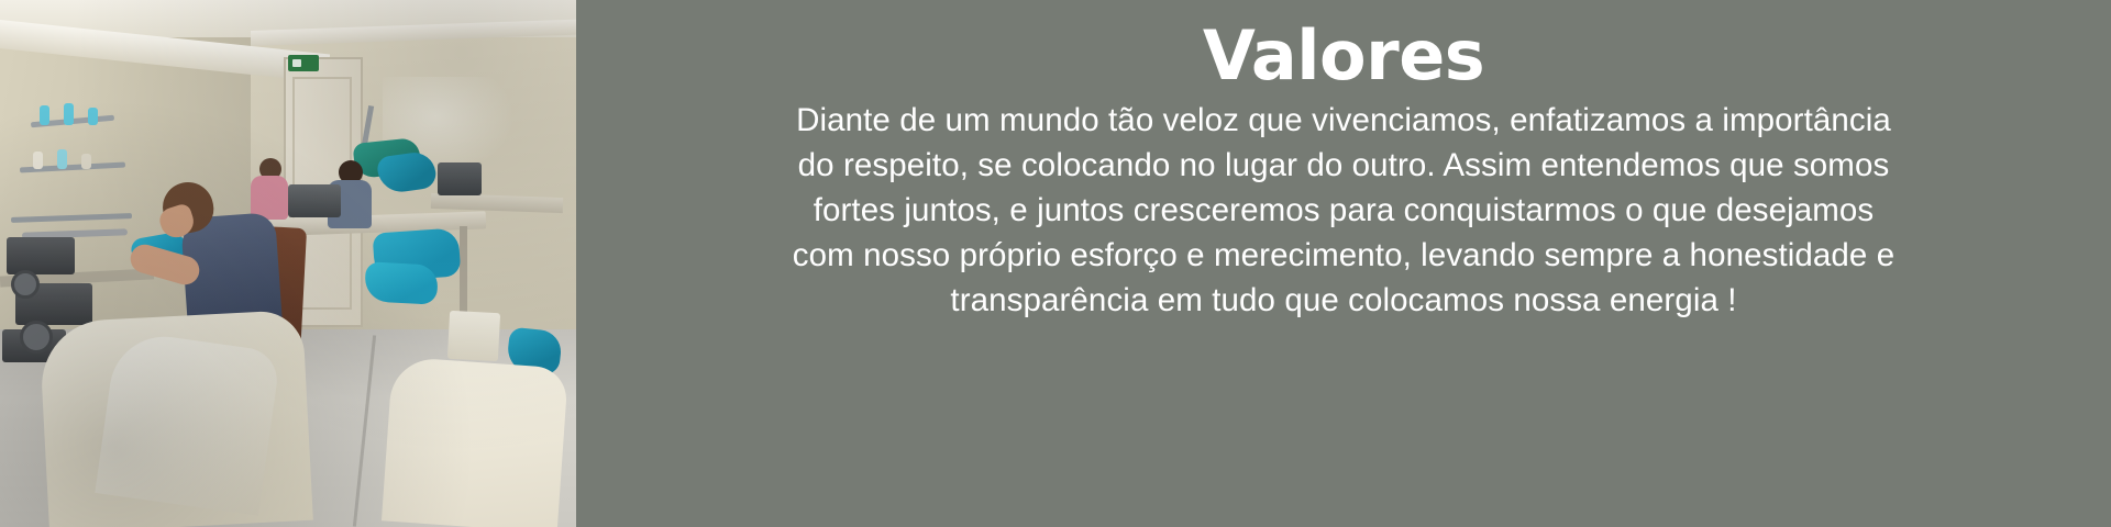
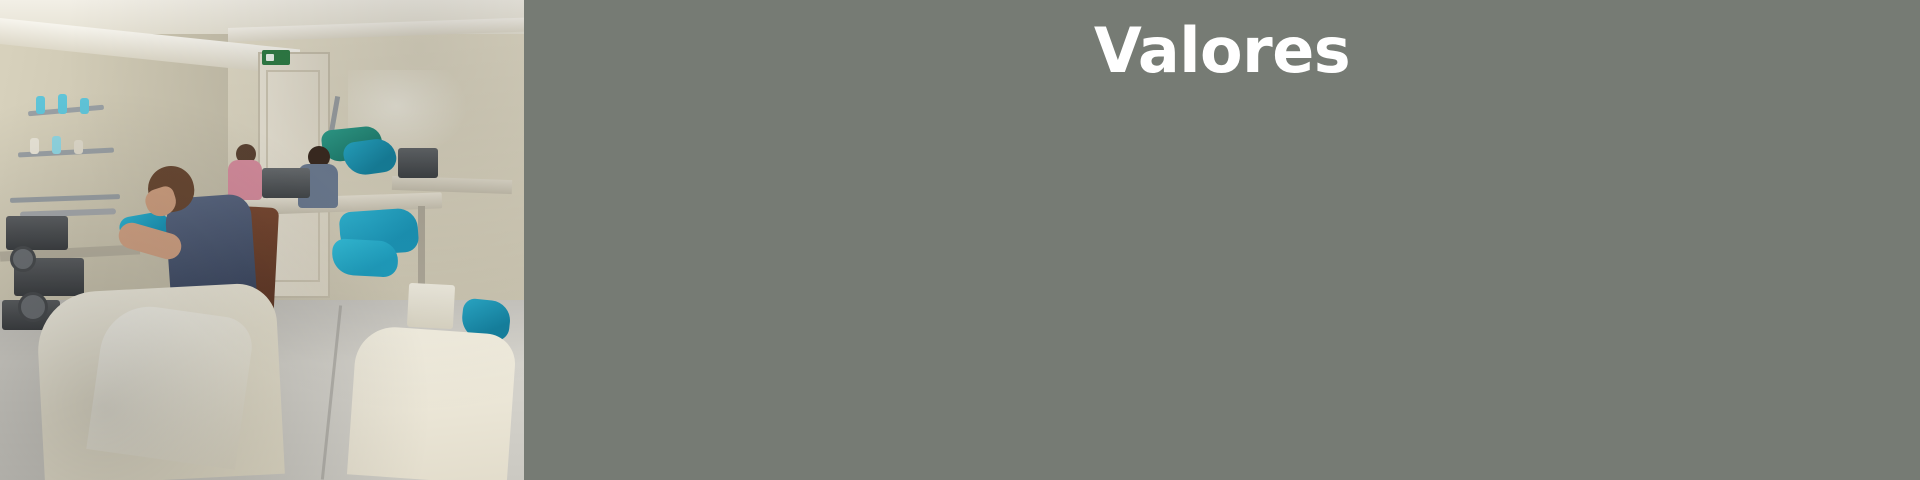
  Valores
- Diante de um mundo tão veloz que vivenciamos, enfatizamos a importância do respeito, se colocando no lugar do outro. Assim entendemos que somos fortes juntos, e juntos cresceremos para conquistarmos o que desejamos com nosso próprio esforço e merecimento, levando sempre a honestidade e transparência em tudo que colocamos nossa energia !
